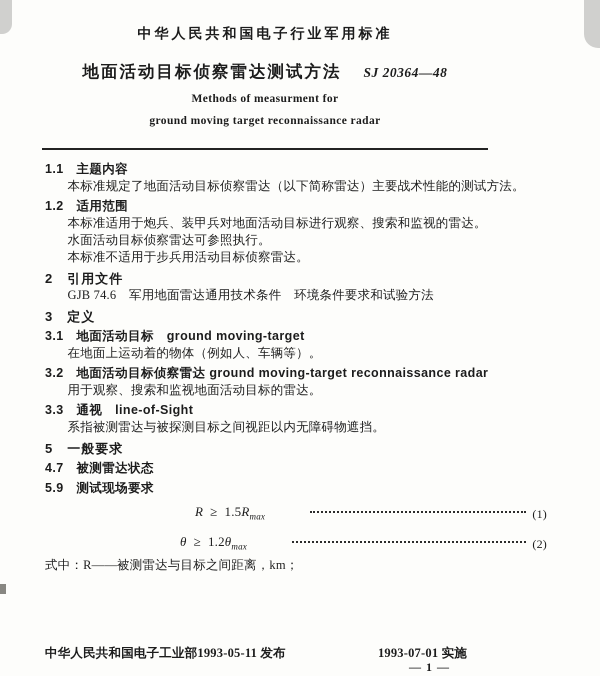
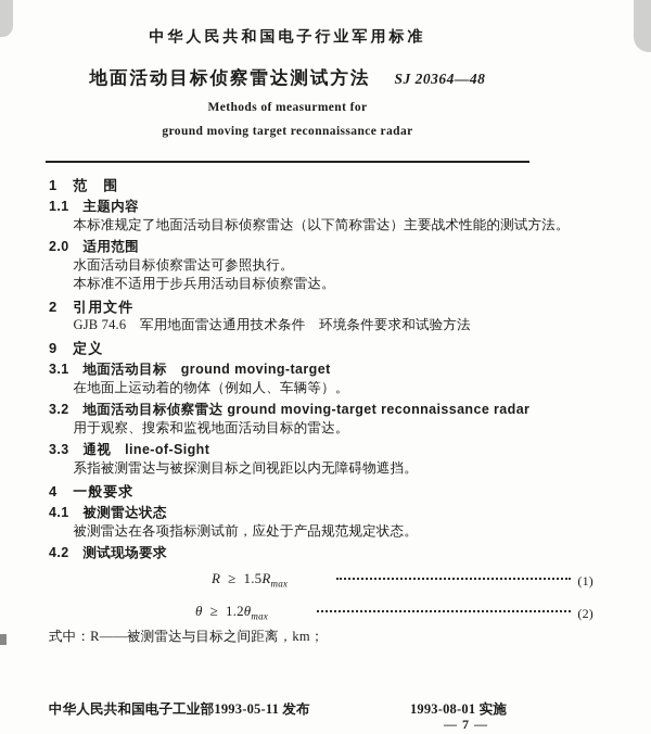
  中华人民共和国电子行业军用标准
  地面活动目标侦察雷达测试方法
  SJ 20364—48
  Methods of measurment for
  ground moving target reconnaissance radar
+ 1 范 围
  1.1 主题内容
  本标准规定了地面活动目标侦察雷达（以下简称雷达）主要战术性能的测试方法。
- 1.2 适用范围
+ 2.0 适用范围
- 本标准适用于炮兵、装甲兵对地面活动目标进行观察、搜索和监视的雷达。
  水面活动目标侦察雷达可参照执行。
  本标准不适用于步兵用活动目标侦察雷达。
  2 引用文件
  GJB 74.6 军用地面雷达通用技术条件 环境条件要求和试验方法
- 3 定义
+ 9 定义
  3.1 地面活动目标 ground moving-target
  在地面上运动着的物体（例如人、车辆等）。
  3.2 地面活动目标侦察雷达 ground moving-target reconnaissance radar
  用于观察、搜索和监视地面活动目标的雷达。
  3.3 通视 line-of-Sight
  系指被测雷达与被探测目标之间视距以内无障碍物遮挡。
- 5 一般要求
+ 4 一般要求
- 4.7 被测雷达状态
+ 4.1 被测雷达状态
+ 被测雷达在各项指标测试前，应处于产品规范规定状态。
- 5.9 测试现场要求
+ 4.2 测试现场要求
  R ≥ 1.5Rmax
  (1)
  θ ≥ 1.2θmax
  (2)
  式中：R——被测雷达与目标之间距离，km；
  中华人民共和国电子工业部1993-05-11 发布
- 1993-07-01 实施
+ 1993-08-01 实施
- — 1 —
+ — 7 —
